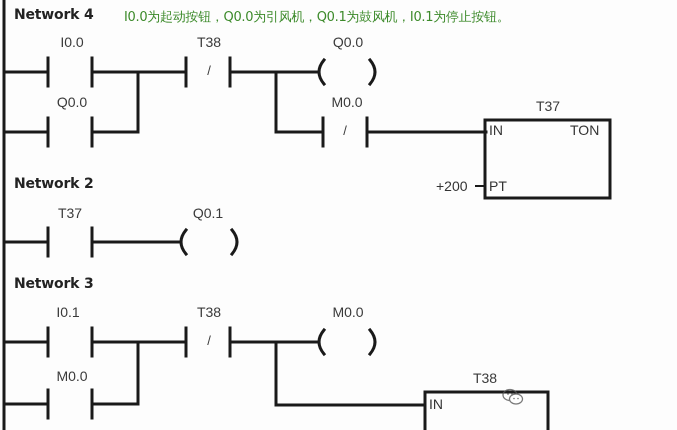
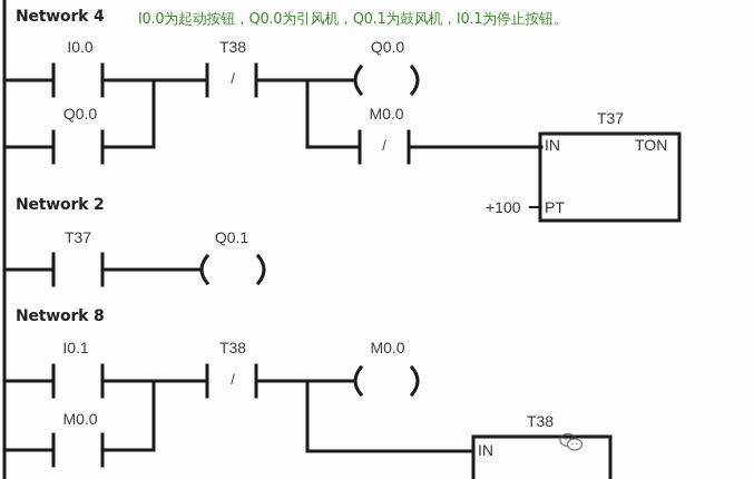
  Network 4
  I0.0为起动按钮，Q0.0为引风机，Q0.1为鼓风机，I0.1为停止按钮。
  Network 2
- Network 3
+ Network 8
  I0.0
  Q0.0
  T38
  /
  Q0.0
  M0.0
  /
  T37
  IN
  TON
  PT
- +200
+ +100
  T37
  Q0.1
  I0.1
  M0.0
  T38
  /
  M0.0
  T38
  IN
